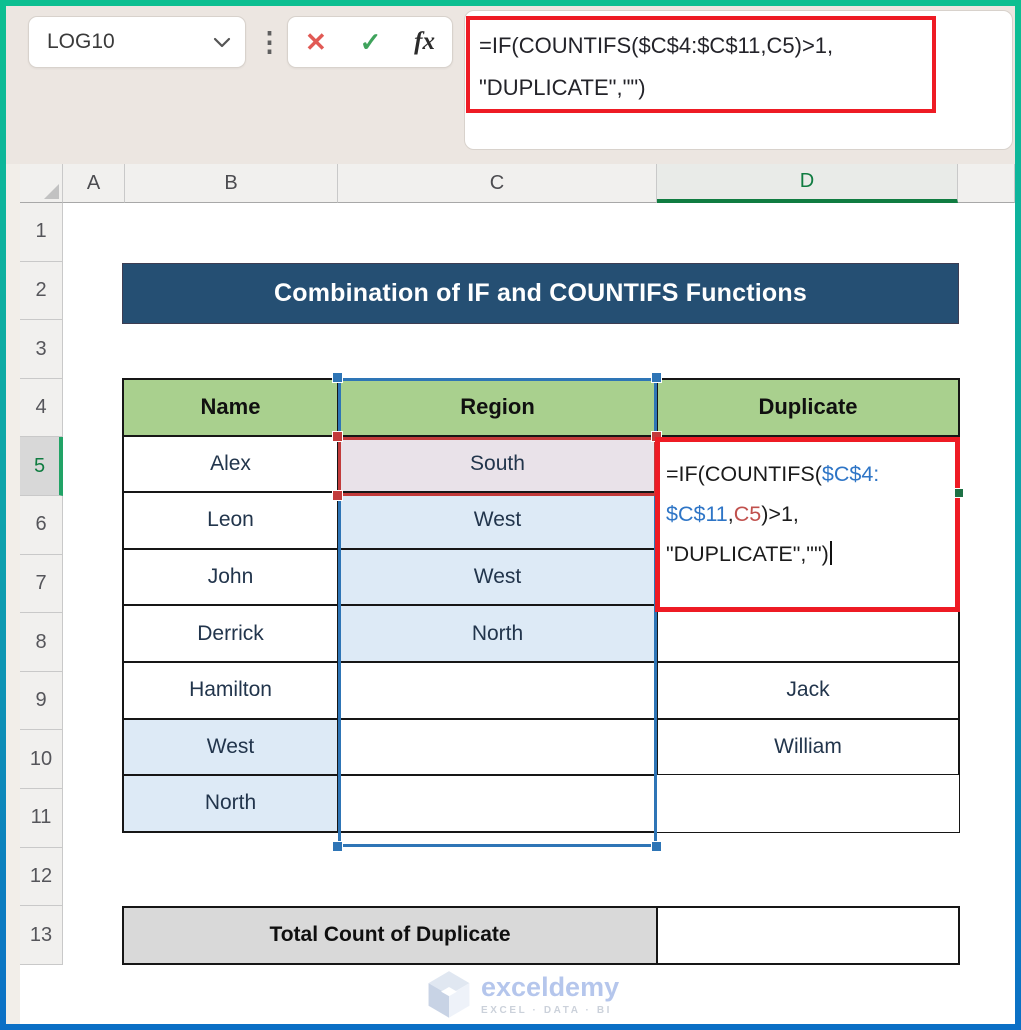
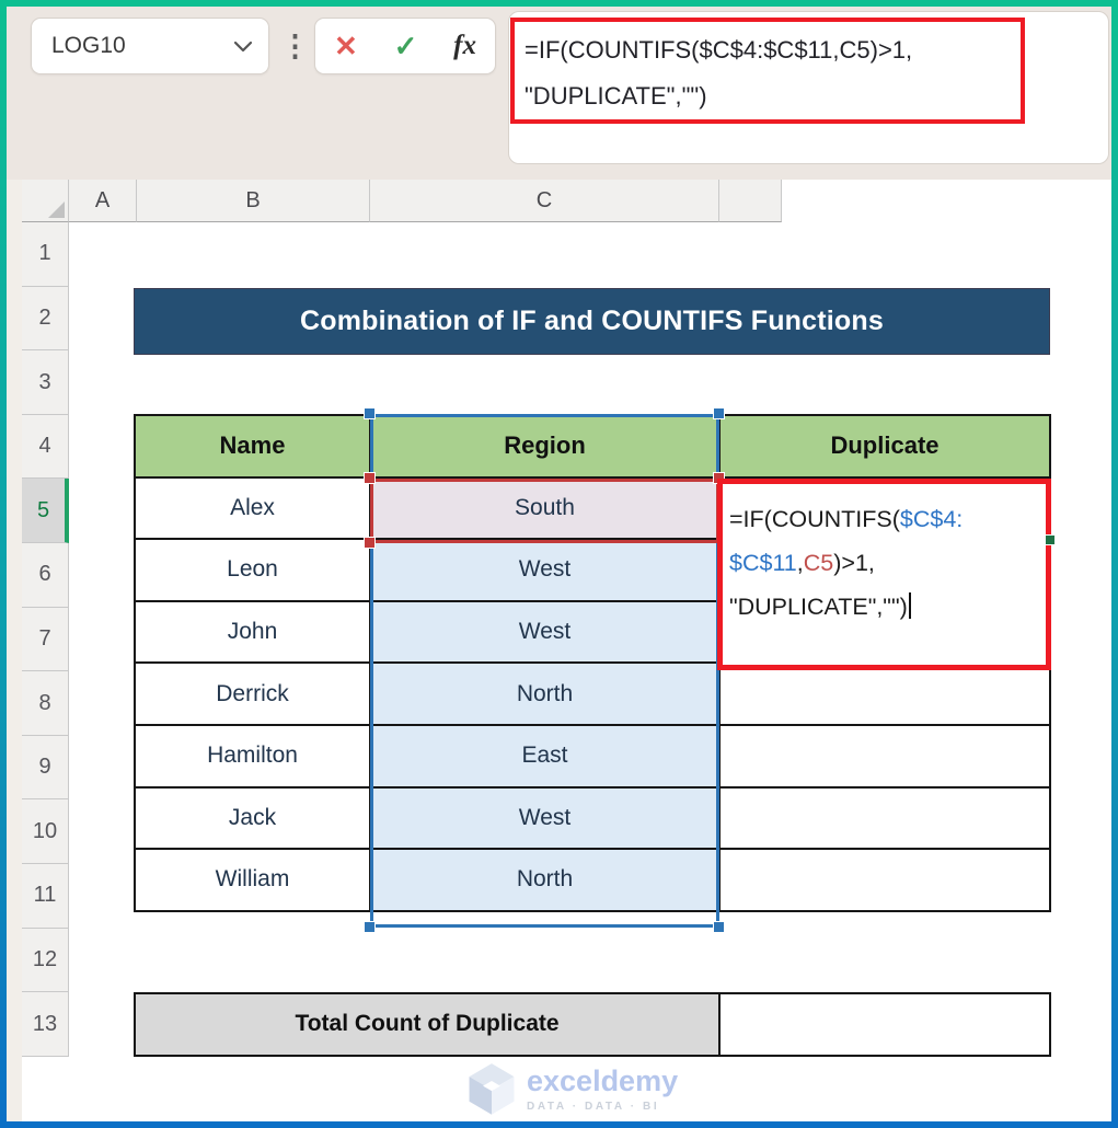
  LOG10
  ⋮
  ✕
  ✓
  fx
  =IF(COUNTIFS($C$4:$C$11,C5)>1,
  "DUPLICATE","")
  A
  B
  C
- D
  1
  2
  3
  4
  5
  6
  7
  8
  9
  10
  11
  12
  13
  Combination of IF and COUNTIFS Functions
  Name
  Region
  Duplicate
  Alex
  South
  Leon
  West
  John
  West
  Derrick
  North
  Hamilton
+ East
  Jack
  West
  William
  North
  =IF(COUNTIFS($C$4:
  $C$11,C5)>1,
  "DUPLICATE","")
  Total Count of Duplicate
  exceldemy
- EXCEL · DATA · BI
+ DATA · DATA · BI
